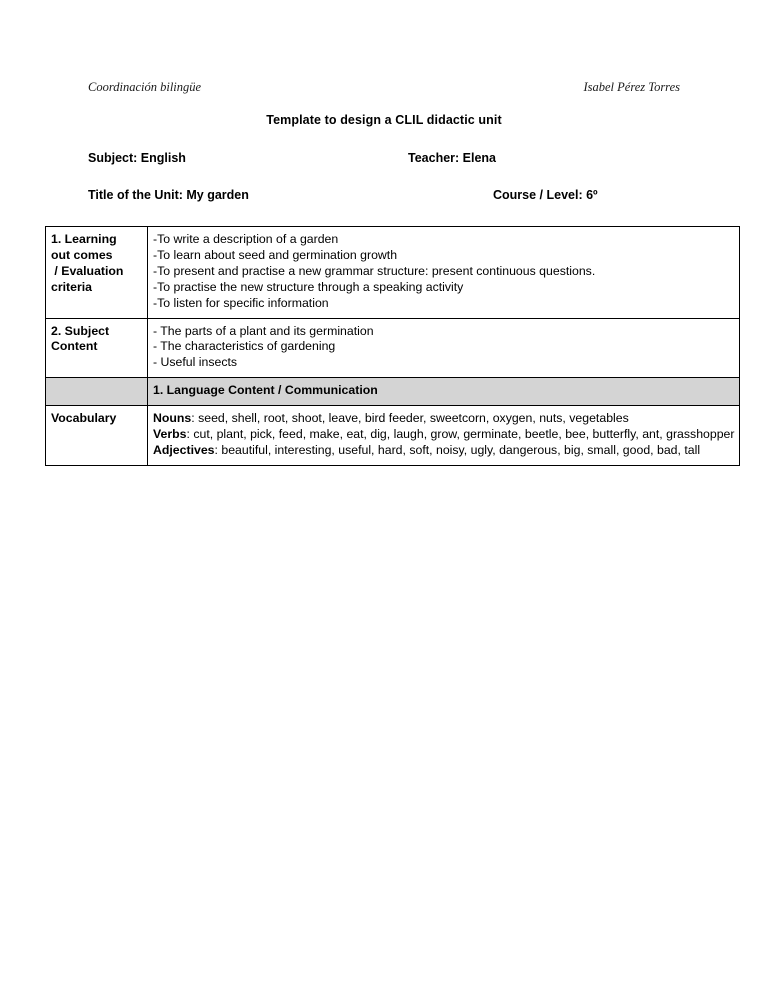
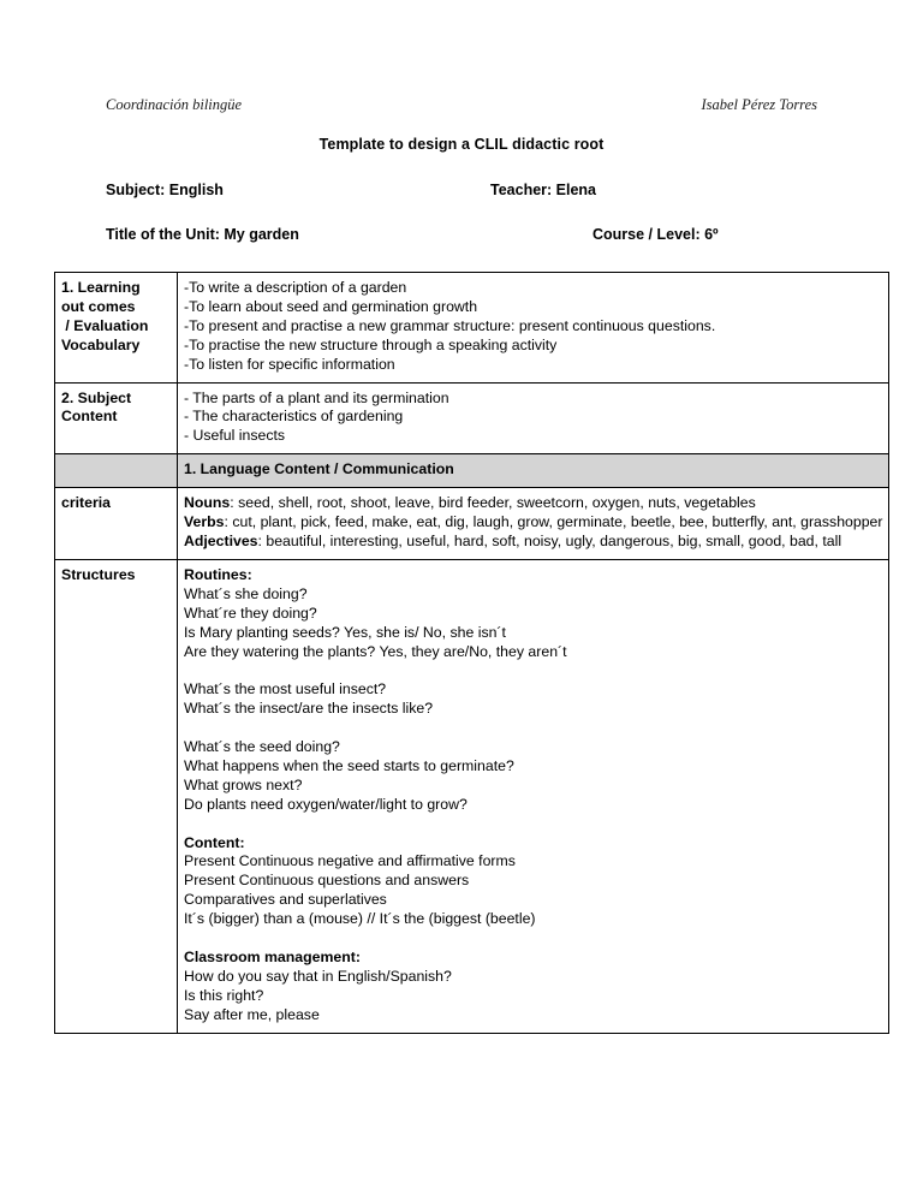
  Coordinación bilingüe
  Isabel Pérez Torres
- Template to design a CLIL didactic unit
+ Template to design a CLIL didactic root
  Subject: English
  Teacher: Elena
  Title of the Unit: My garden
  Course / Level: 6º
- 1. Learning out comes / Evaluation criteria	-To write a description of a garden -To learn about seed and germination growth -To present and practise a new grammar structure: present continuous questions. -To practise the new structure through a speaking activity -To listen for specific information
+ 1. Learning out comes / Evaluation Vocabulary	-To write a description of a garden -To learn about seed and germination growth -To present and practise a new grammar structure: present continuous questions. -To practise the new structure through a speaking activity -To listen for specific information
  2. Subject Content	- The parts of a plant and its germination - The characteristics of gardening - Useful insects
  	1. Language Content / Communication
- Vocabulary	Nouns: seed, shell, root, shoot, leave, bird feeder, sweetcorn, oxygen, nuts, vegetables Verbs: cut, plant, pick, feed, make, eat, dig, laugh, grow, germinate, beetle, bee, butterfly, ant, grasshopper Adjectives: beautiful, interesting, useful, hard, soft, noisy, ugly, dangerous, big, small, good, bad, tall
+ criteria	Nouns: seed, shell, root, shoot, leave, bird feeder, sweetcorn, oxygen, nuts, vegetables Verbs: cut, plant, pick, feed, make, eat, dig, laugh, grow, germinate, beetle, bee, butterfly, ant, grasshopper Adjectives: beautiful, interesting, useful, hard, soft, noisy, ugly, dangerous, big, small, good, bad, tall
+ Structures	Routines: What´s she doing? What´re they doing? Is Mary planting seeds? Yes, she is/ No, she isn´t Are they watering the plants? Yes, they are/No, they aren´t What´s the most useful insect? What´s the insect/are the insects like? What´s the seed doing? What happens when the seed starts to germinate? What grows next? Do plants need oxygen/water/light to grow? Content: Present Continuous negative and affirmative forms Present Continuous questions and answers Comparatives and superlatives It´s (bigger) than a (mouse) // It´s the (biggest (beetle) Classroom management: How do you say that in English/Spanish? Is this right? Say after me, please
